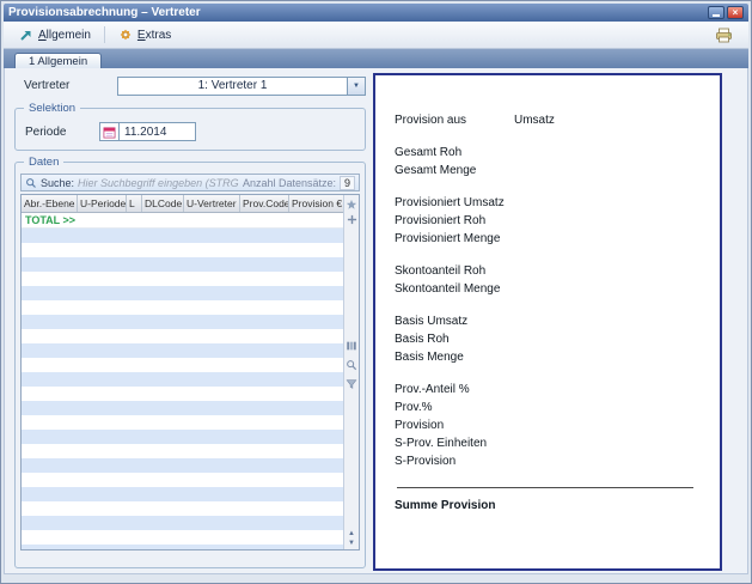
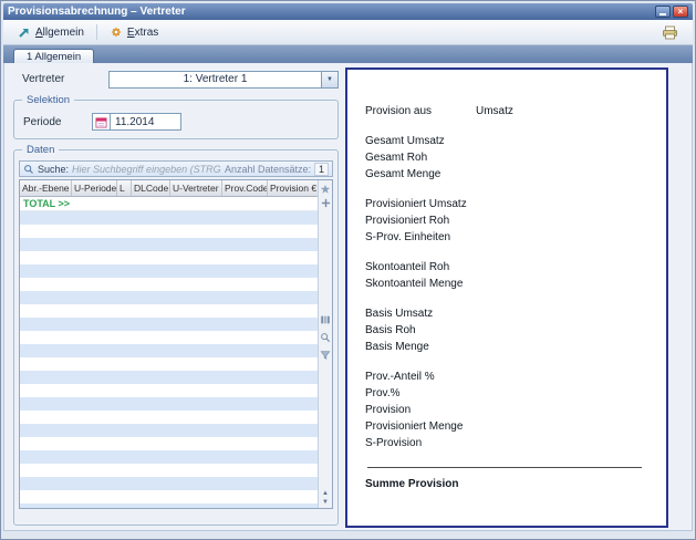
  Provisionsabrechnung – Vertreter
  ×
  Allgemein
  Extras
  1 Allgemein
  Vertreter
  1: Vertreter 1
  Selektion
  Periode
  11.2014
  Daten
  Suche:
  Hier Suchbegriff eingeben (STRG
  Anzahl Datensätze:
- 9
+ 1
  Abr.-Ebene
  U-Periode
  L
  DLCode
  U-Vertreter
  Prov.Code
  Provision €
  TOTAL >>
  Provision aus
  Umsatz
+ Gesamt Umsatz
  Gesamt Roh
  Gesamt Menge
  Provisioniert Umsatz
  Provisioniert Roh
- Provisioniert Menge
+ S-Prov. Einheiten
  Skontoanteil Roh
  Skontoanteil Menge
  Basis Umsatz
  Basis Roh
  Basis Menge
  Prov.-Anteil %
  Prov.%
  Provision
- S-Prov. Einheiten
+ Provisioniert Menge
  S-Provision
  Summe Provision
